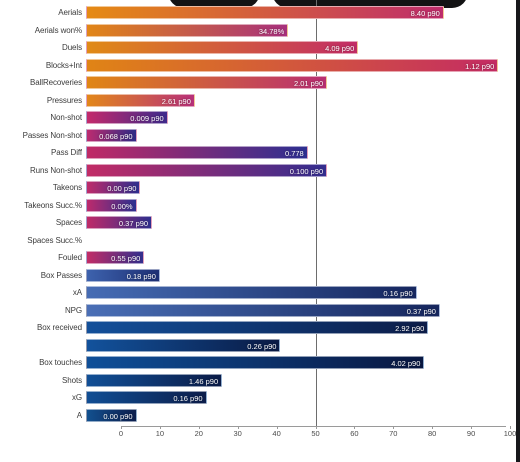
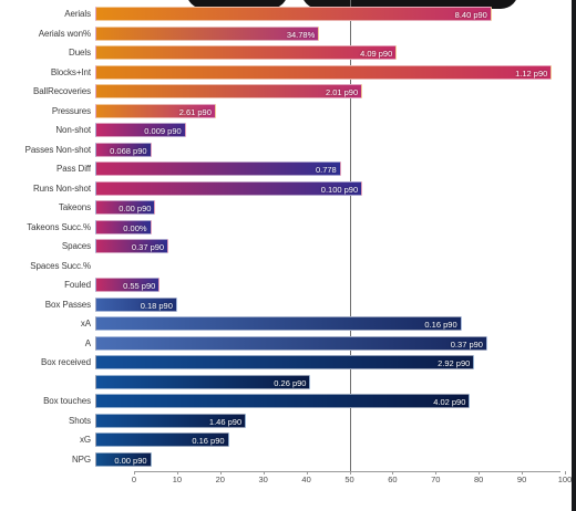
  Aerials
  8.40 p90
  Aerials won%
  34.78%
  Duels
  4.09 p90
  Blocks+Int
  1.12 p90
  BallRecoveries
  2.01 p90
  Pressures
  2.61 p90
  Non-shot
  0.009 p90
  Passes Non-shot
  0.068 p90
  Pass Diff
  0.778
  Runs Non-shot
  0.100 p90
  Takeons
  0.00 p90
  Takeons Succ.%
  0.00%
  Spaces
  0.37 p90
  Spaces Succ.%
  Fouled
  0.55 p90
  Box Passes
  0.18 p90
  xA
  0.16 p90
- NPG
+ A
  0.37 p90
  Box received
  2.92 p90
  0.26 p90
  Box touches
  4.02 p90
  Shots
  1.46 p90
  xG
  0.16 p90
- A
+ NPG
  0.00 p90
  0
  10
  20
  30
  40
  50
  60
  70
  80
  90
  100
